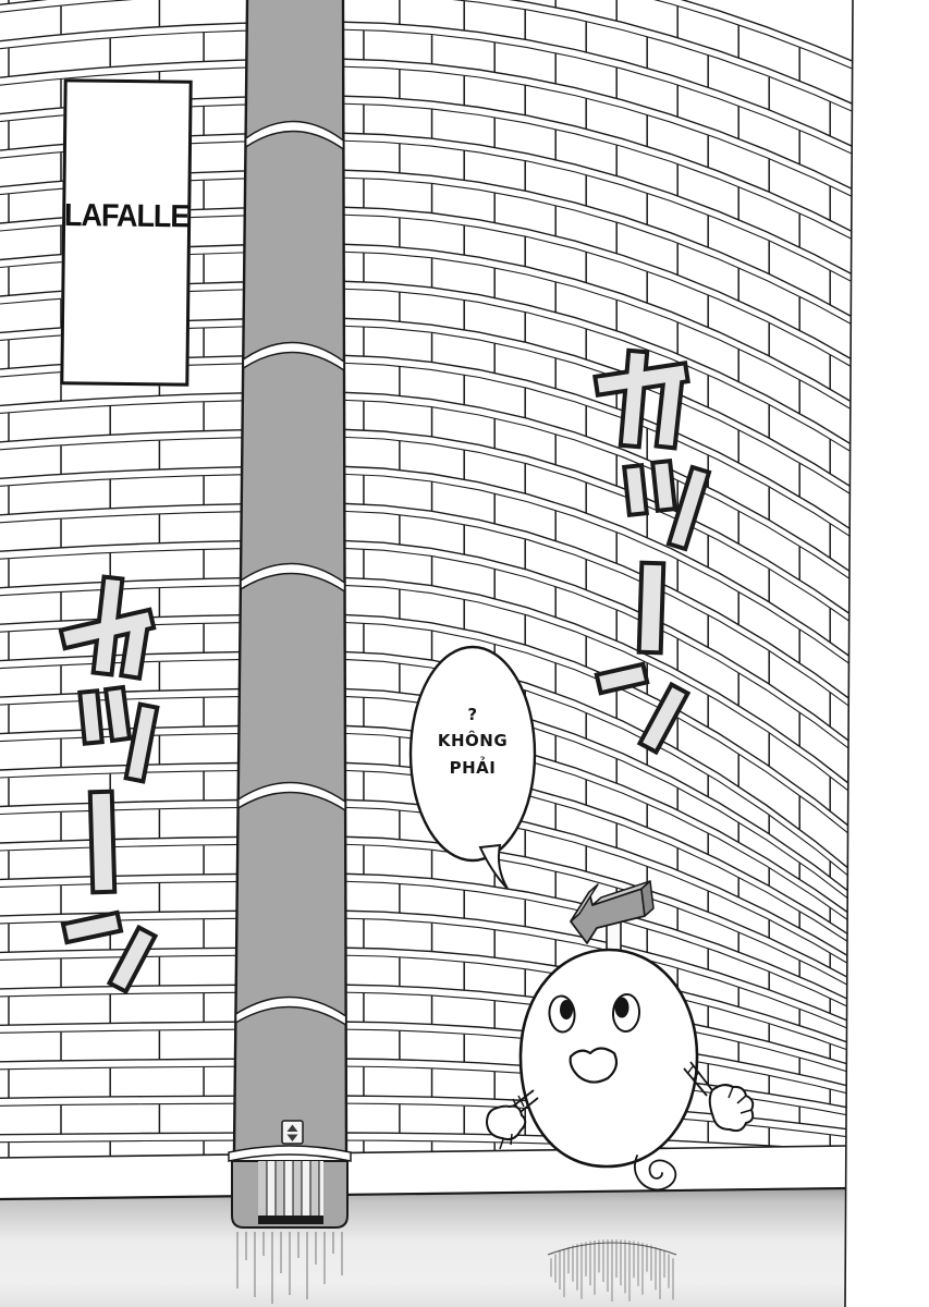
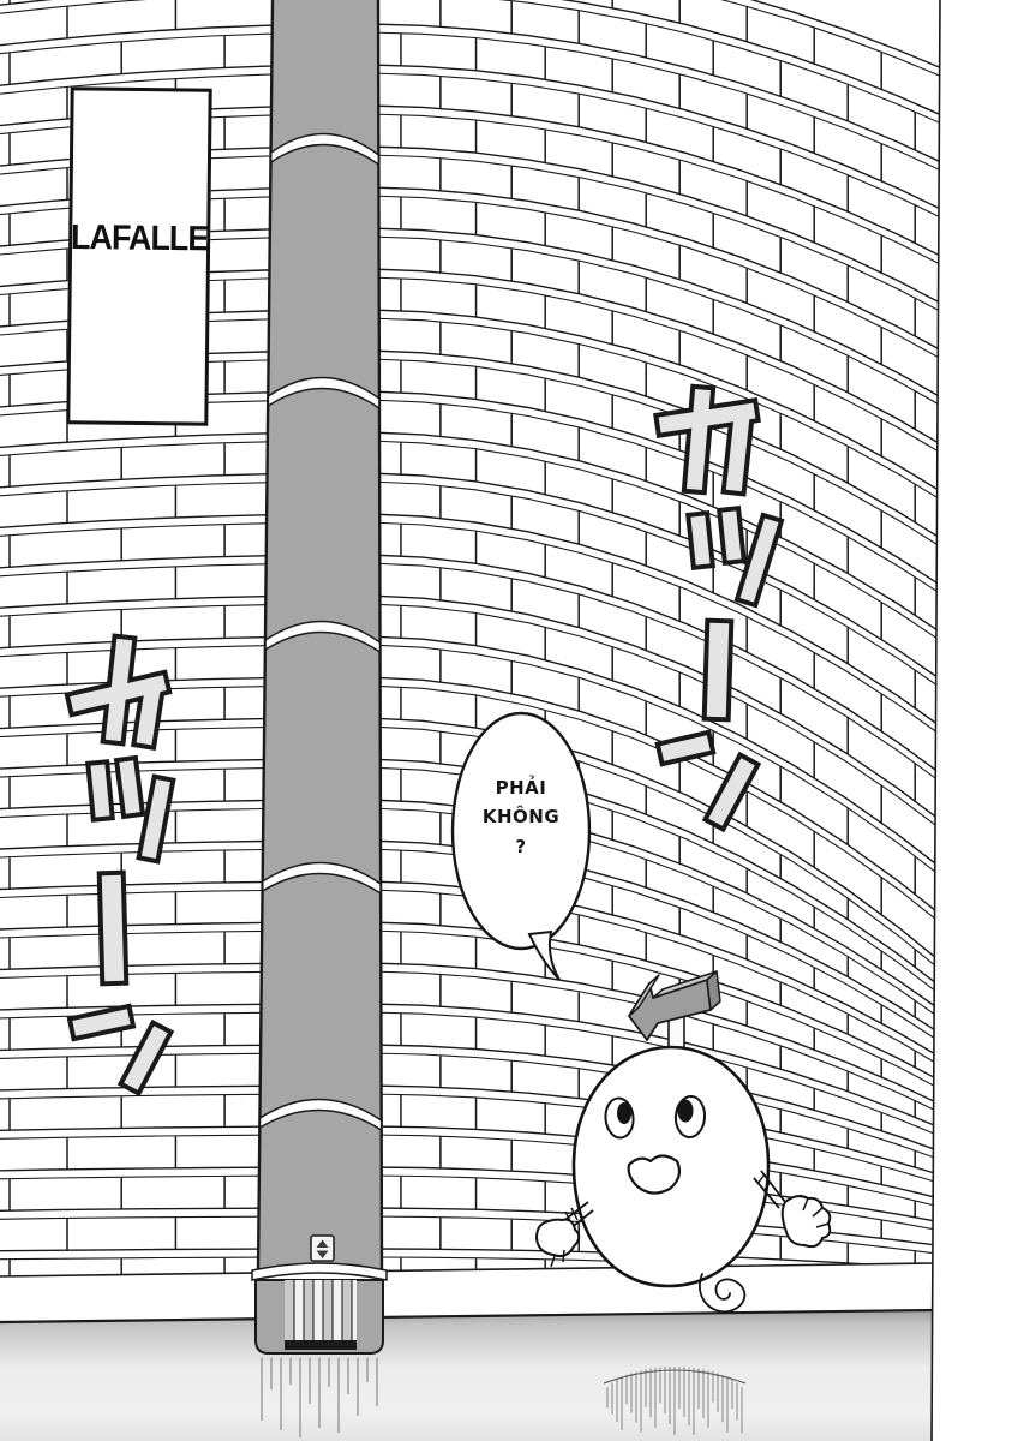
  LAFALLE
- ?
+ PHẢI
  KHÔNG
- PHẢI
+ ?
